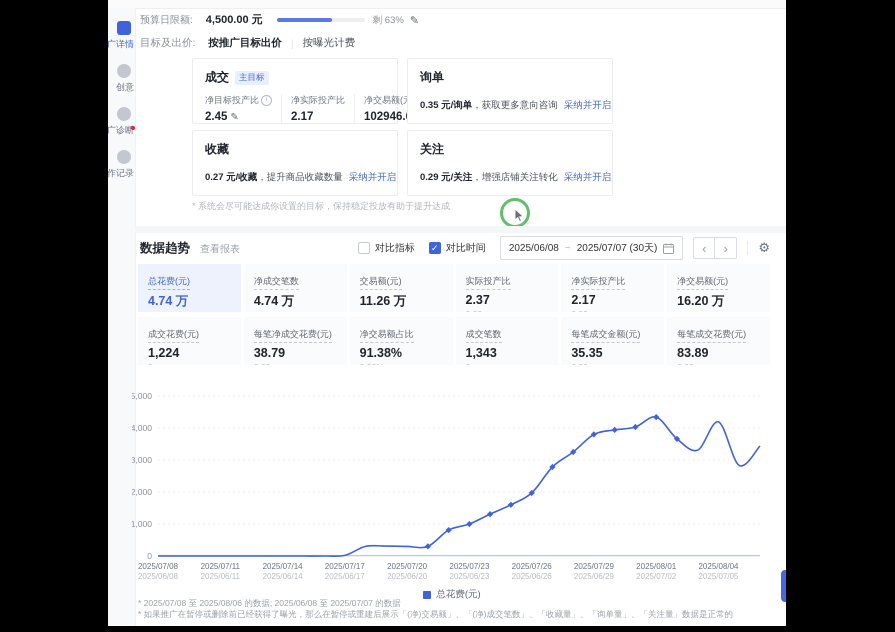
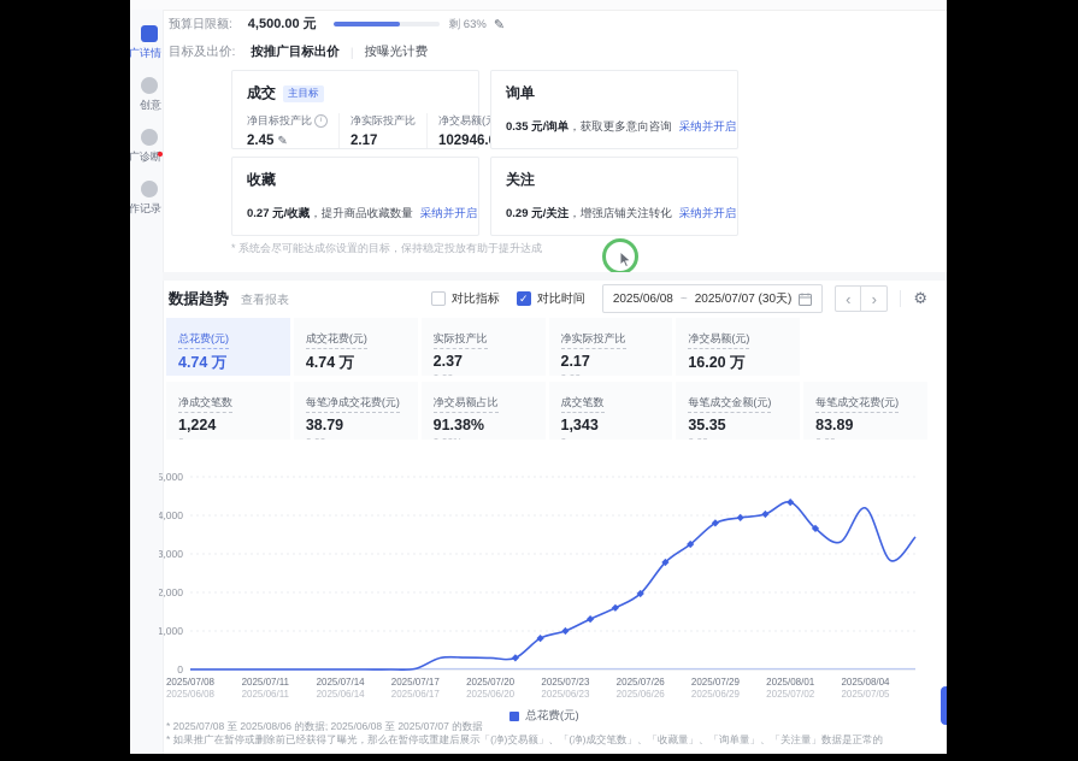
  广详情
  创意
  广诊断
  作记录
  预算日限额:
  4,500.00 元
  剩 63%
  ✎
  目标及出价:
  按推广目标出价
  按曝光计费
  成交
  主目标
  净目标投产比
  2.45 ✎
  净实际投产比
  2.17
  净交易额(
  102946.
  询单
  0.35 元/询单，获取更多意向咨询 采纳并开启
  收藏
  0.27 元/收藏，提升商品收藏数量 采纳并开启
  关注
  0.29 元/关注，增强店铺关注转化 采纳并开启
  * 系统会尽可能达成你设置的目标，保持稳定投放有助于提升达成
  数据趋势
  查看报表
  对比指标
  ✓
  对比时间
  2025/06/08
  ~
  2025/07/07 (30天)
  ‹
  ›
  ⚙
  总花费(元)
  4.74 万
- 净成交笔数
+ 成交花费(元)
  4.74 万
- 交易额(元)
- 11.26 万
  实际投产比
  2.37
  净实际投产比
  2.17
  净交易额(元)
  16.20 万
- 成交花费(元)
+ 净成交笔数
  1,224
  每笔净成交花费(元)
  38.79
  净交易额占比
  91.38%
  成交笔数
  1,343
  每笔成交金额(元)
  35.35
  每笔成交花费(元)
  83.89
  0
  1,000
  2,000
  3,000
  4,000
  5,000
  2025/07/08
  2025/06/08
  2025/07/11
  2025/06/11
  2025/07/14
  2025/06/14
  2025/07/17
  2025/06/17
  2025/07/20
  2025/06/20
  2025/07/23
  2025/06/23
  2025/07/26
  2025/06/26
  2025/07/29
  2025/06/29
  2025/08/01
  2025/07/02
  2025/08/04
  2025/07/05
  总花费(元)
  * 2025/07/08 至 2025/08/06 的数据; 2025/06/08 至 2025/07/07 的数据
  * 如果推广在暂停或删除前已经获得了曝光，那么在暂停或重建后展示「(净)交易额」、「(净)成交笔数」、「收藏量」、「询单量」、「关注量」数据是正常的
